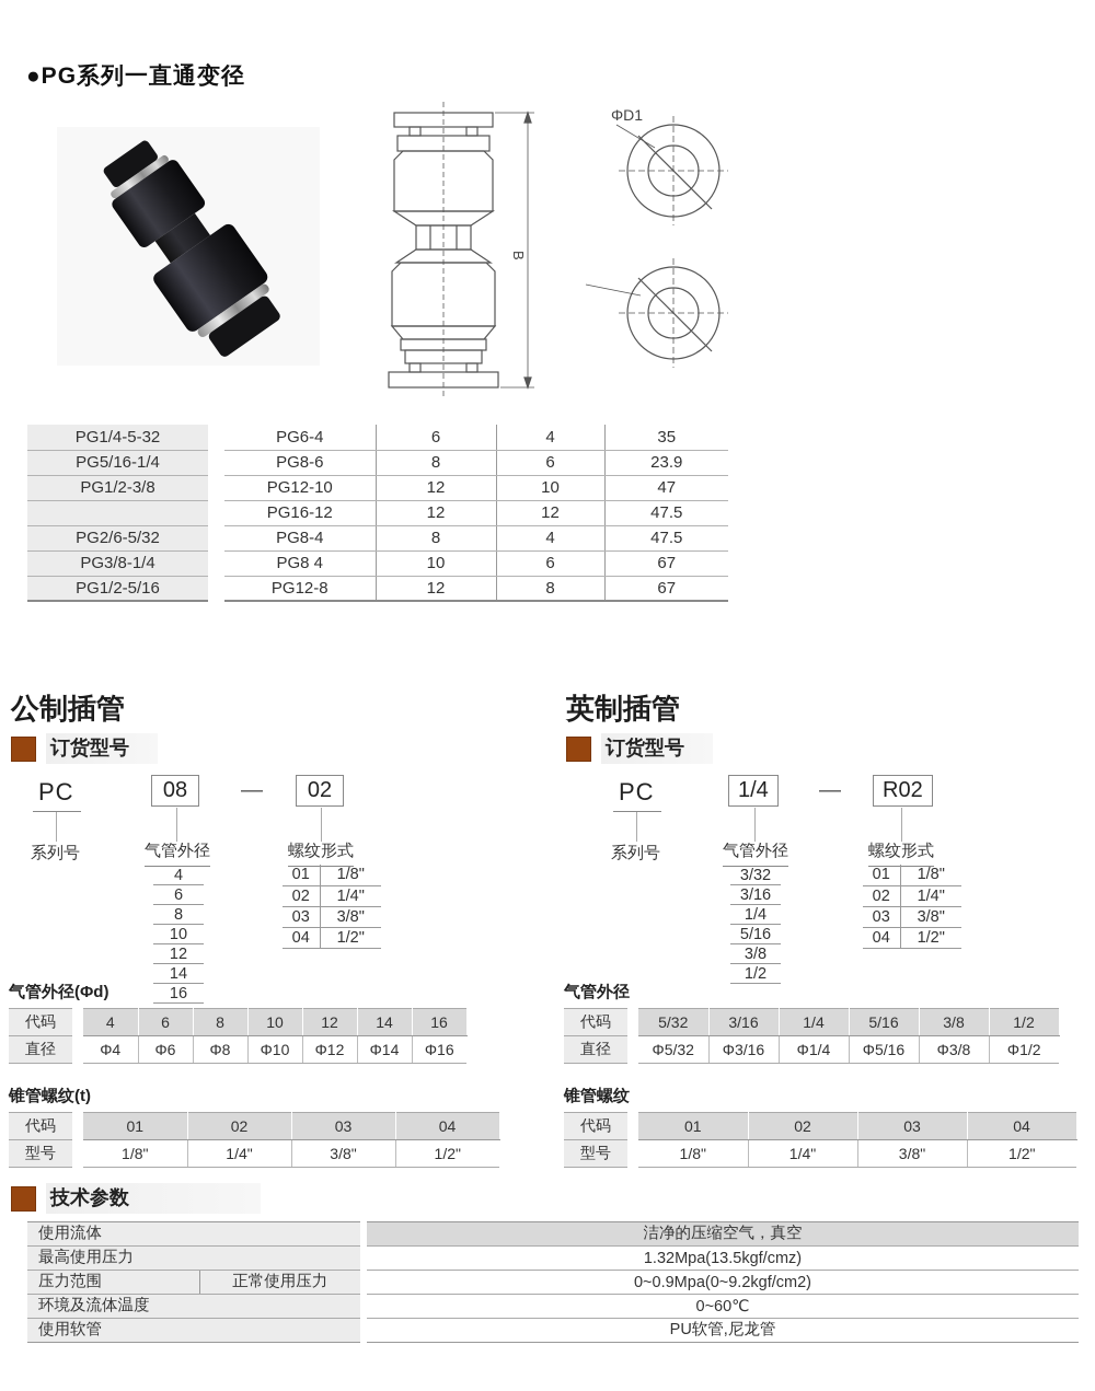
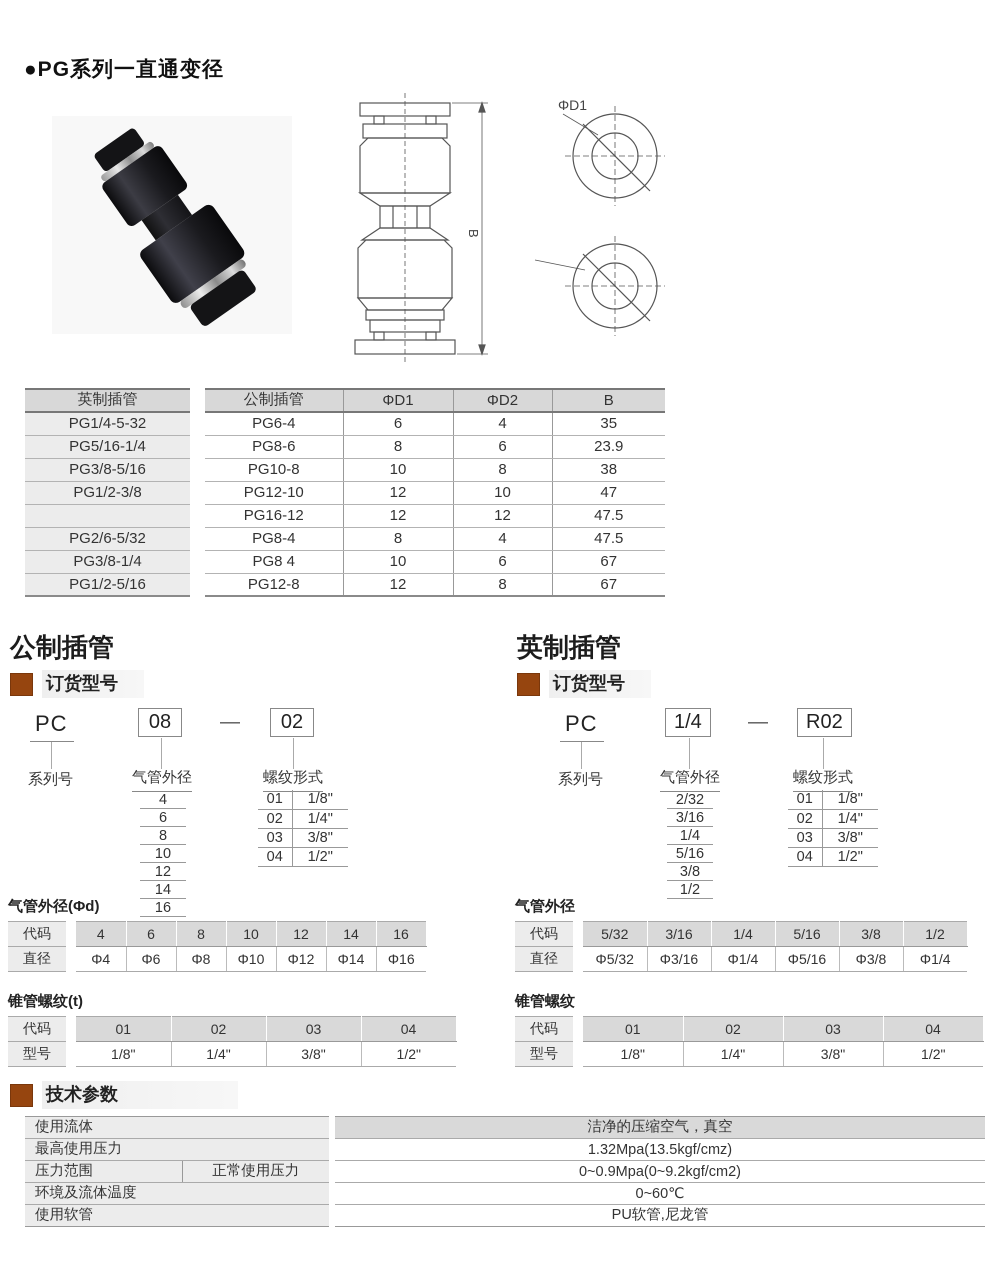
  ●PG系列一直通变径
  ΦD1
+ 英制插管		公制插管	ΦD1	ΦD2	B
  PG1/4-5-32		PG6-4	6	4	35
  PG5/16-1/4		PG8-6	8	6	23.9
+ PG3/8-5/16		PG10-8	10	8	38
  PG1/2-3/8		PG12-10	12	10	47
  		PG16-12	12	12	47.5
  PG2/6-5/32		PG8-4	8	4	47.5
  PG3/8-1/4		PG8 4	10	6	67
  PG1/2-5/16		PG12-8	12	8	67
  公制插管
  订货型号
  PC
  08
  —
  02
  系列号
  气管外径
  螺纹形式
  4
  6
  8
  10
  12
  14
  16
  01	1/8"
  02	1/4"
  03	3/8"
  04	1/2"
  英制插管
  订货型号
  PC
  1/4
  —
  R02
  系列号
  气管外径
  螺纹形式
- 3/32
+ 2/32
  3/16
  1/4
  5/16
  3/8
  1/2
  01	1/8"
  02	1/4"
  03	3/8"
  04	1/2"
  气管外径(Φd)
  代码		4	6	8	10	12	14	16
  直径		Φ4	Φ6	Φ8	Φ10	Φ12	Φ14	Φ16
  气管外径
  代码		5/32	3/16	1/4	5/16	3/8	1/2
- 直径		Φ5/32	Φ3/16	Φ1/4	Φ5/16	Φ3/8	Φ1/2
+ 直径		Φ5/32	Φ3/16	Φ1/4	Φ5/16	Φ3/8	Φ1/4
  锥管螺纹(t)
  代码		01	02	03	04
  型号		1/8"	1/4"	3/8"	1/2"
  锥管螺纹
  代码		01	02	03	04
  型号		1/8"	1/4"	3/8"	1/2"
  技术参数
  使用流体	洁净的压缩空气，真空
  最高使用压力	1.32Mpa(13.5kgf/cmz)
  压力范围	正常使用压力	0~0.9Mpa(0~9.2kgf/cm2)
  环境及流体温度	0~60℃
  使用软管	PU软管,尼龙管
